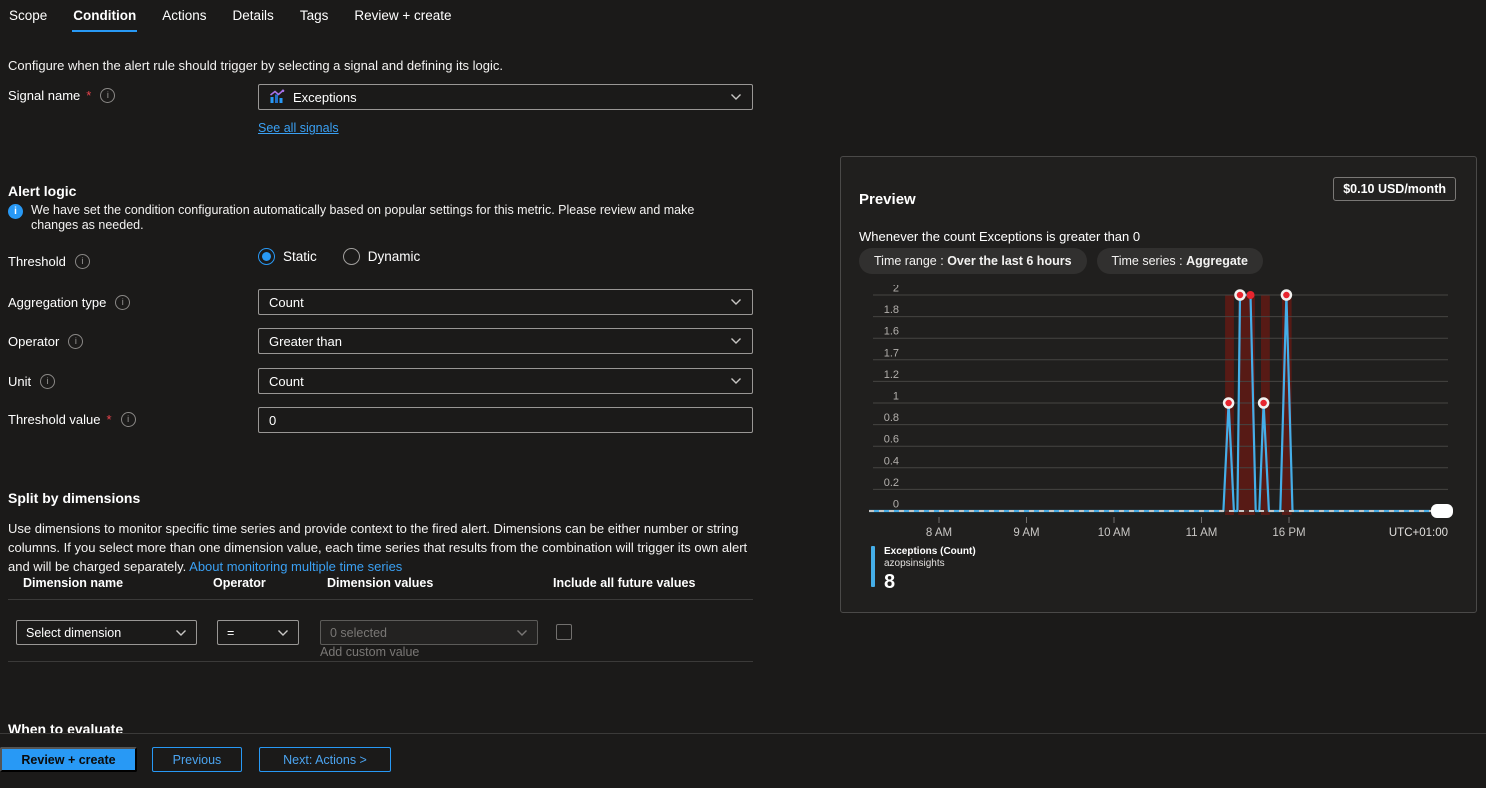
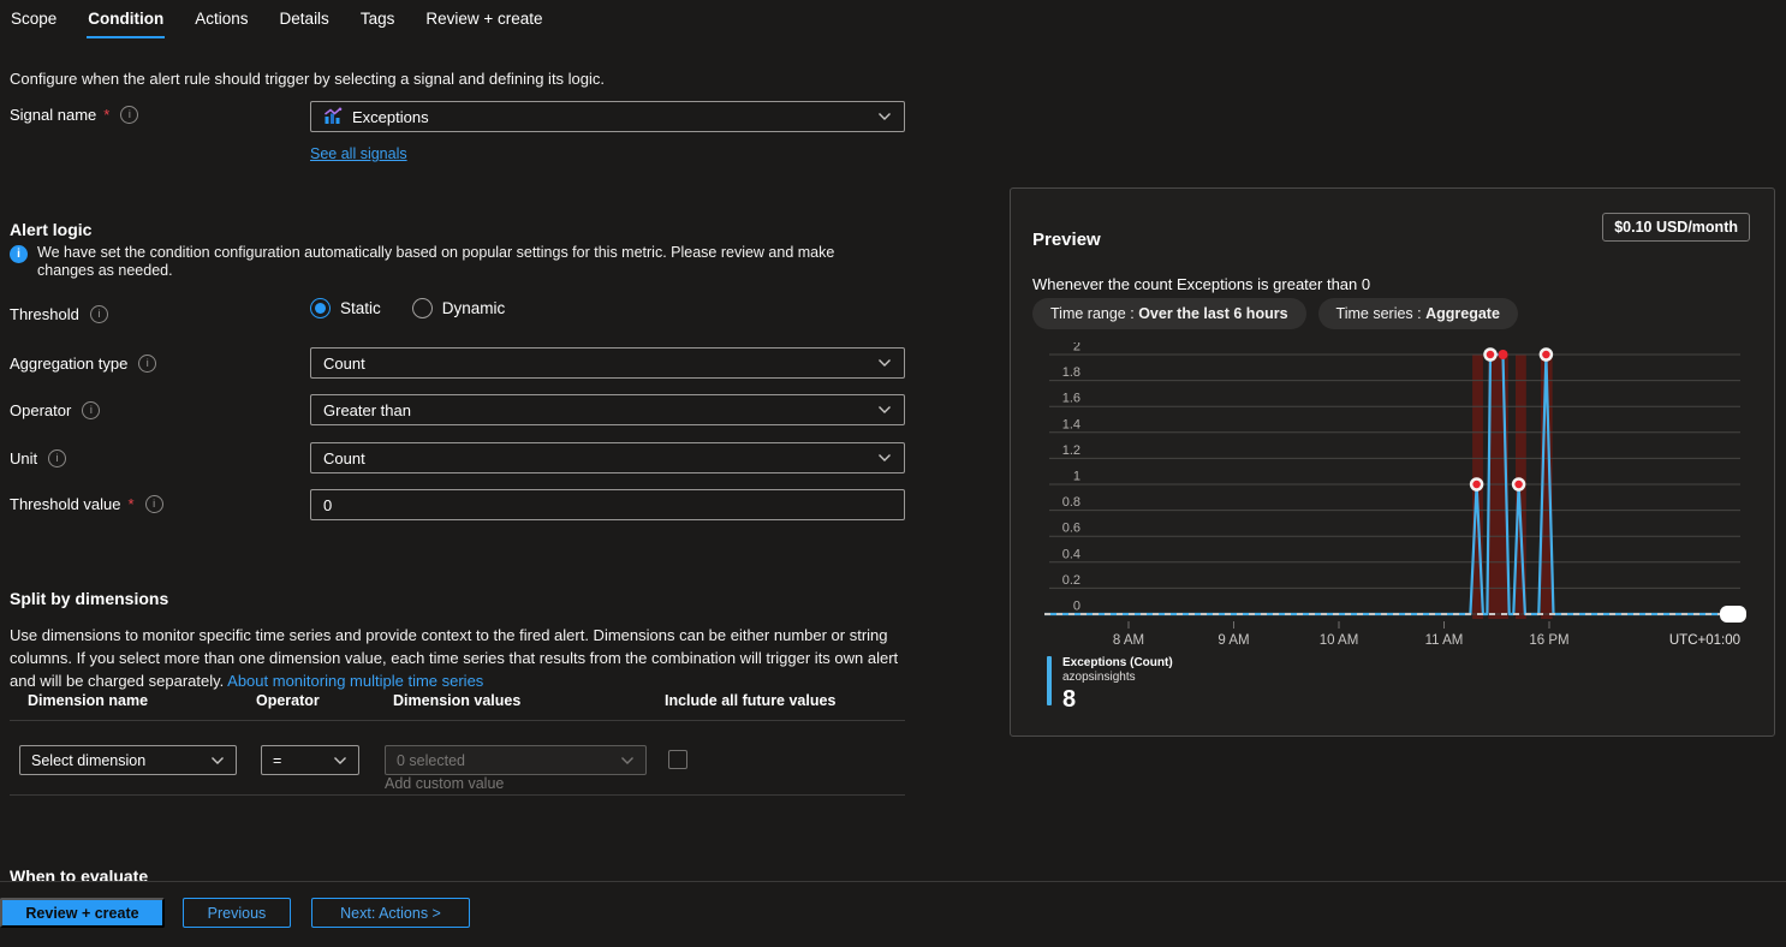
  Scope
  Condition
  Actions
  Details
  Tags
  Review + create
  Configure when the alert rule should trigger by selecting a signal and defining its logic.
  Signal name
  *
  i
  Exceptions
  See all signals
  Alert logic
  i
  We have set the condition configuration automatically based on popular settings for this metric. Please review and make changes as needed.
  Threshold
  i
  Static
  Dynamic
  Aggregation type
  i
  Count
  Operator
  i
  Greater than
  Unit
  i
  Count
  Threshold value
  *
  i
  0
  Split by dimensions
  Use dimensions to monitor specific time series and provide context to the fired alert. Dimensions can be either number or string columns. If you select more than one dimension value, each time series that results from the combination will trigger its own alert and will be charged separately. About monitoring multiple time series
  Dimension name
  Operator
  Dimension values
  Include all future values
  Select dimension
  =
  0 selected
  Add custom value
  When to evaluate
  Review + create
  Previous
  Next: Actions >
  Preview
  $0.10 USD/month
  Whenever the count Exceptions is greater than 0
  Time range : Over the last 6 hours
  Time series : Aggregate
  0
  0.2
  0.4
  0.6
  0.8
  1
  1.2
- 1.7
+ 1.4
  1.6
  1.8
  2
  8 AM
  9 AM
  10 AM
  11 AM
  16 PM
  UTC+01:00
  Exceptions (Count)
  azopsinsights
  8
